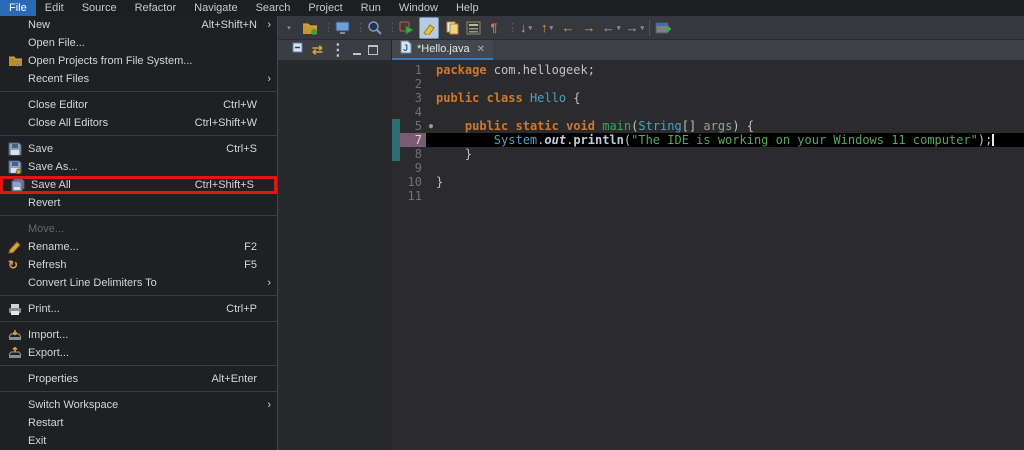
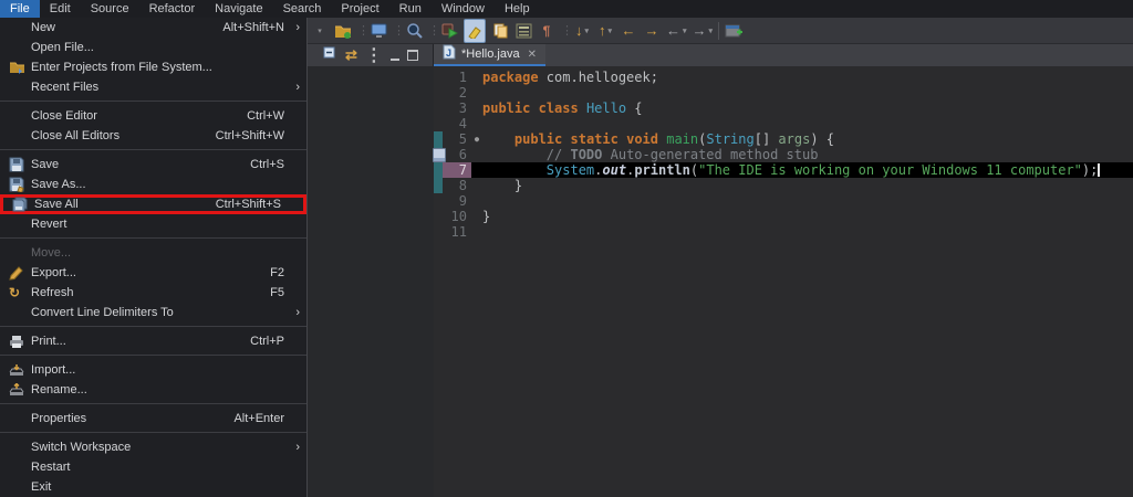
  File
  Edit
  Source
  Refactor
  Navigate
  Search
  Project
  Run
  Window
  Help
  ⋮
  ⋮
  ⋮
  ¶
  ⋮
  ↓
  ↑
  ←
  →
  ←
  →
  ⇄
  ⋮
  J
  *Hello.java
  ✕
  1
  package com.hellogeek;
  2
  3
  public class Hello {
  4
  5
  ●
  public static void main(String[] args) {
+ 6
+ // TODO Auto-generated method stub
  7
  System.out.println("The IDE is working on your Windows 11 computer");
  8
  }
  9
  10
  }
  11
  New
  Alt+Shift+N
  ›
  Open File...
- Open Projects from File System...
+ Enter Projects from File System...
  Recent Files
  ›
  Close Editor
  Ctrl+W
  Close All Editors
  Ctrl+Shift+W
  Save
  Ctrl+S
  Save As...
  Save All
  Ctrl+Shift+S
  Revert
  Move...
- Rename...
+ Export...
  F2
  ↻
  Refresh
  F5
  Convert Line Delimiters To
  ›
  Print...
  Ctrl+P
  Import...
- Export...
+ Rename...
  Properties
  Alt+Enter
  Switch Workspace
  ›
  Restart
  Exit
